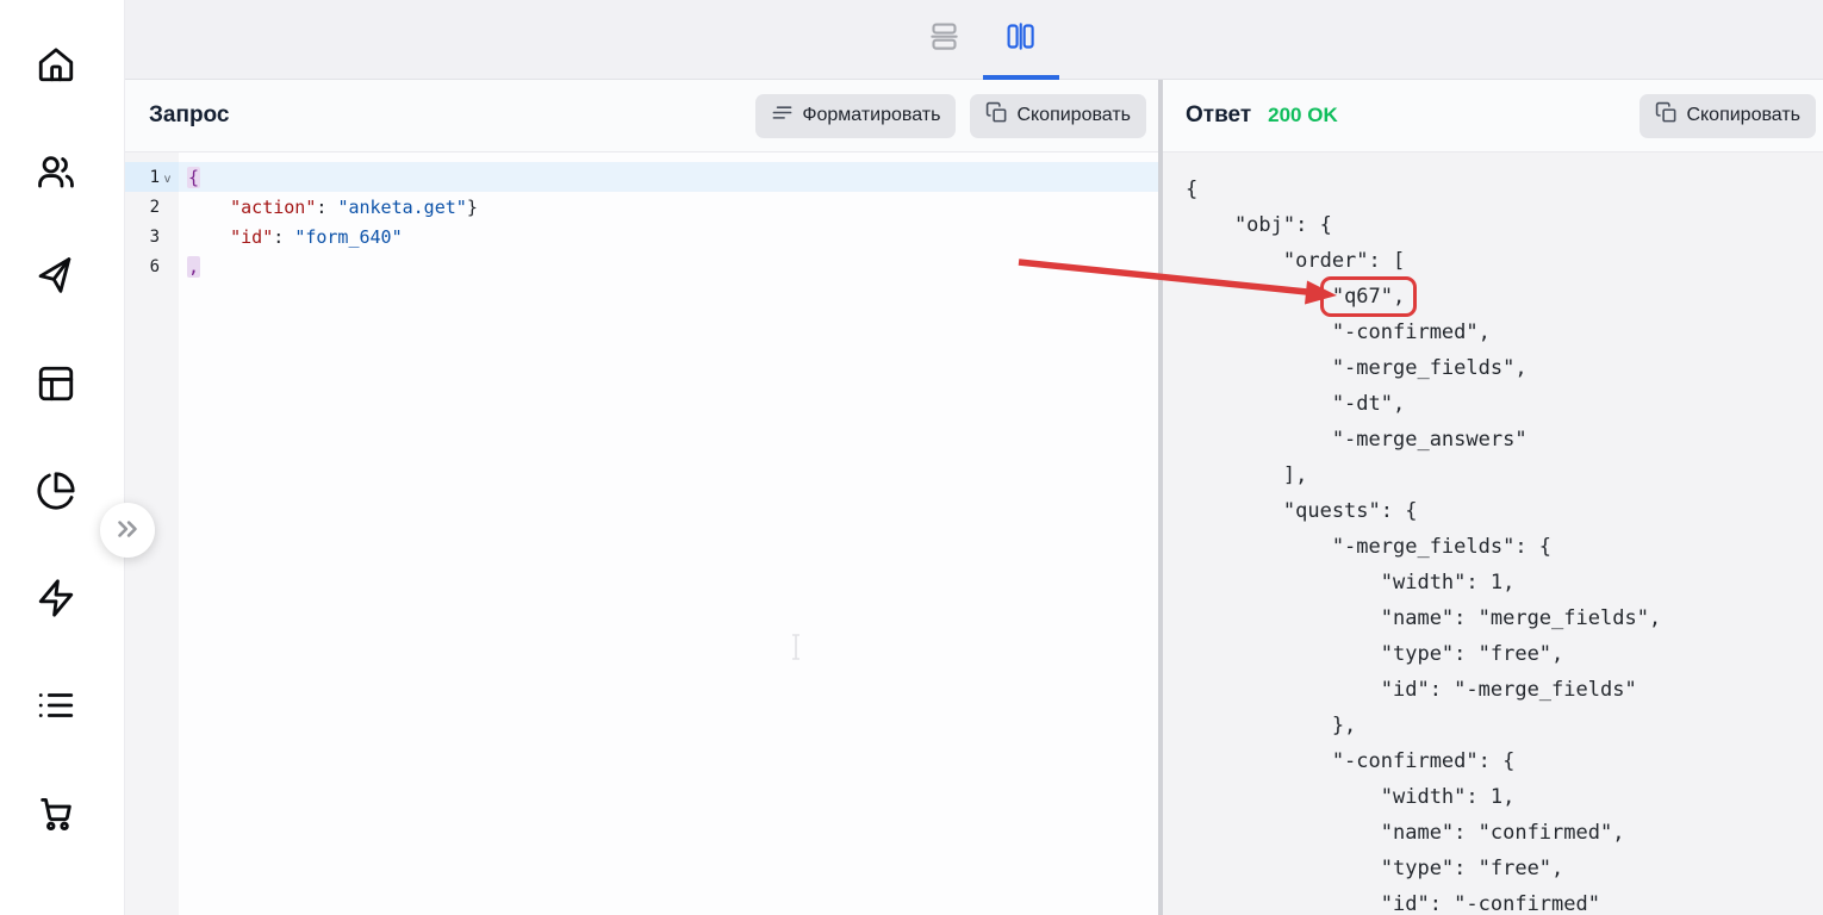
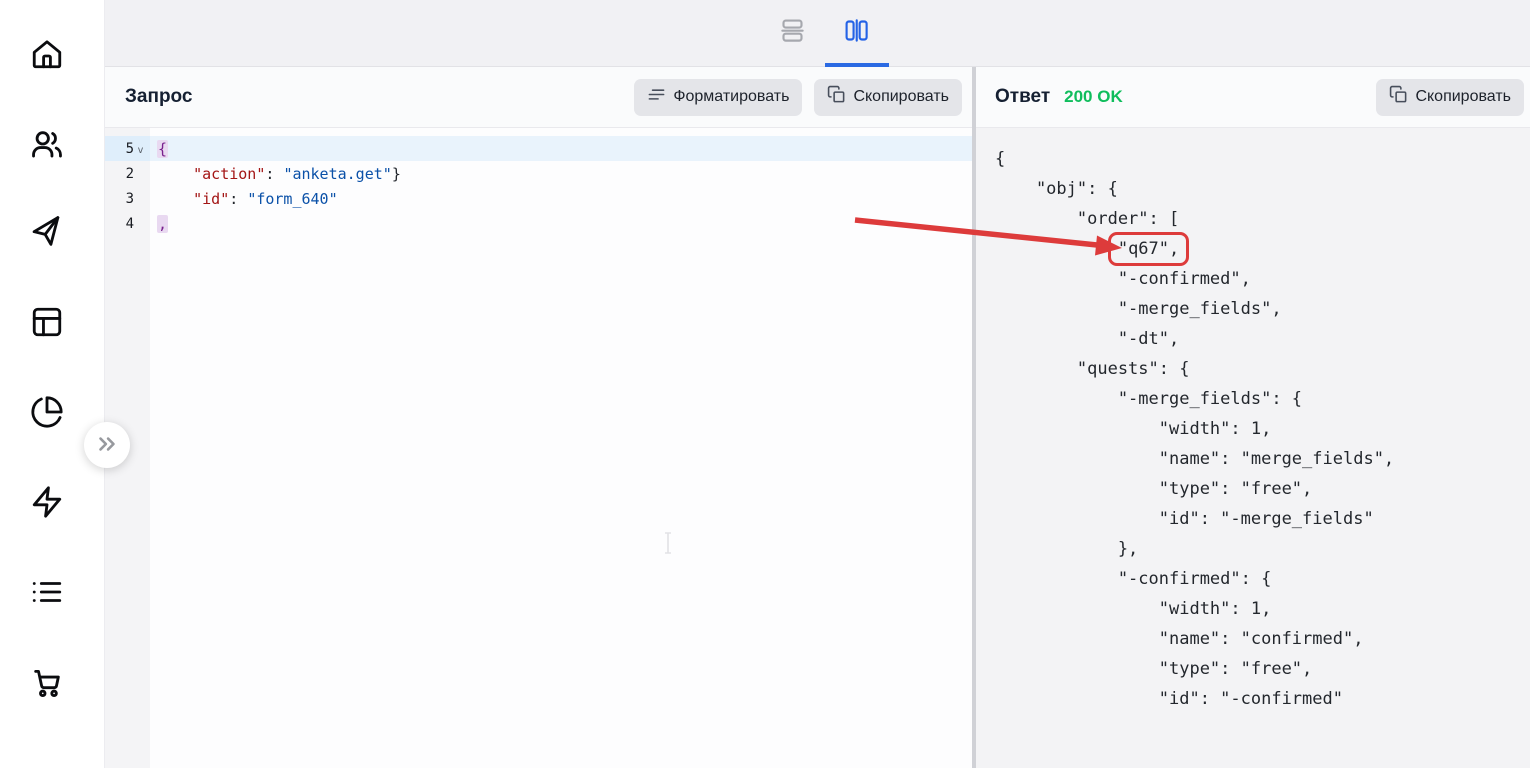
  Запрос
  Форматировать
  Скопировать
- 1
+ 5
  v
  2
  3
- 6
+ 4
  {
  "action"
  :
  "anketa.get"
  }
  "id"
  :
  "form_640"
  ,
  Ответ
  200 OK
  Скопировать
  {
  "obj": {
  "order": [
  "q67",
  "-confirmed",
  "-merge_fields",
  "-dt",
- "-merge_answers"
- ],
  "quests": {
  "-merge_fields": {
  "width": 1,
  "name": "merge_fields",
  "type": "free",
  "id": "-merge_fields"
  },
  "-confirmed": {
  "width": 1,
  "name": "confirmed",
  "type": "free",
  "id": "-confirmed"
